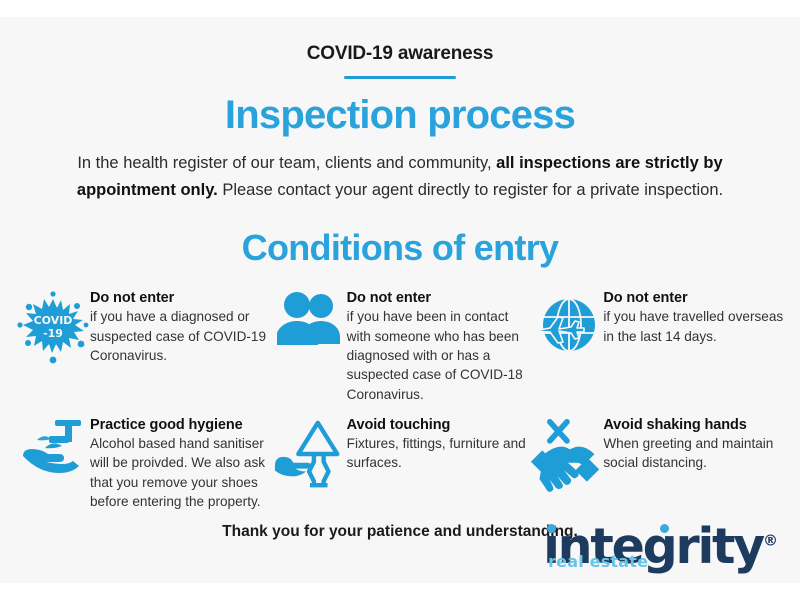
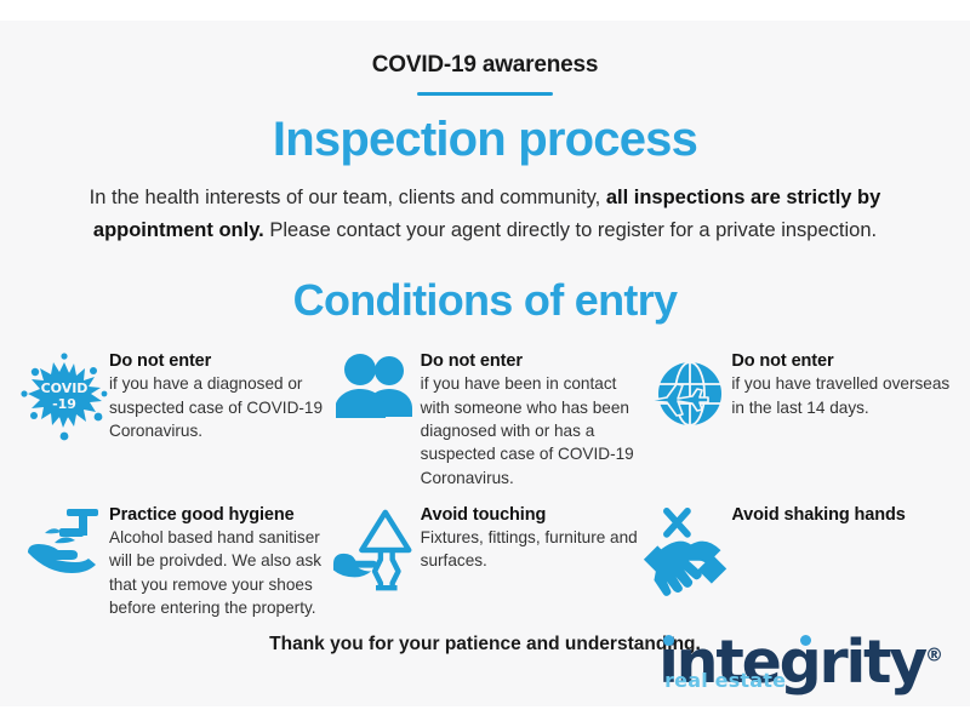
  COVID-19 awareness
  Inspection process
- In the health register of our team, clients and community, all inspections are strictly by appointment only. Please contact your agent directly to register for a private inspection.
+ In the health interests of our team, clients and community, all inspections are strictly by appointment only. Please contact your agent directly to register for a private inspection.
  Conditions of entry
  COVID
  -19
  Do not enter
  if you have a diagnosed or suspected case of COVID-19 Coronavirus.
  Do not enter
- if you have been in contact with someone who has been diagnosed with or has a suspected case of COVID-18 Coronavirus.
+ if you have been in contact with someone who has been diagnosed with or has a suspected case of COVID-19 Coronavirus.
  Do not enter
  if you have travelled overseas in the last 14 days.
  Practice good hygiene
  Alcohol based hand sanitiser will be proivded. We also ask that you remove your shoes before entering the property.
  Avoid touching
  Fixtures, fittings, furniture and surfaces.
  Avoid shaking hands
- When greeting and maintain social distancing.
  Thank you for your patience and understandng.
  integrity®
  real estate
